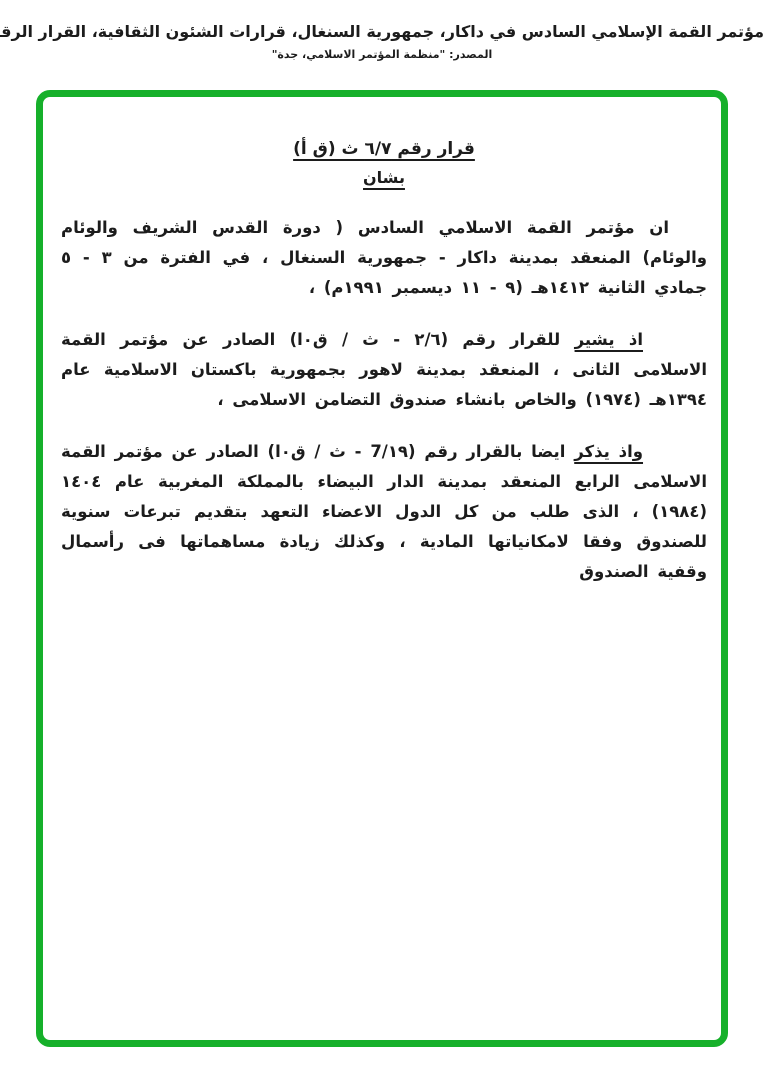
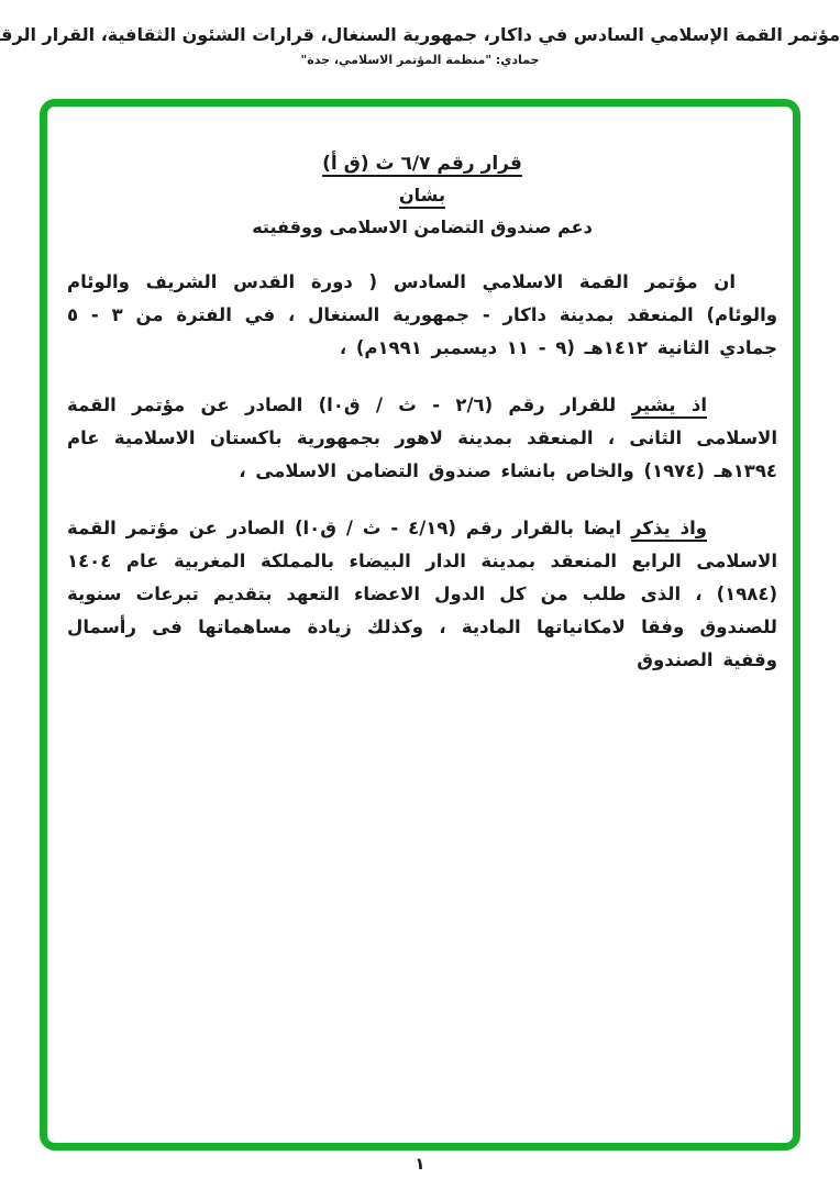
  مؤتمر القمة الإسلامي السادس في داكار، جمهورية السنغال، قرارات الشئون الثقافية، القرار الرق
- المصدر: "منظمة المؤتمر الاسلامي، جدة"
+ جمادي: "منظمة المؤتمر الاسلامي، جدة"
  قرار رقم ٦/٧ ث (ق أ)
  بشان
+ دعم صندوق التضامن الاسلامى ووقفيته
  ان مؤتمر القمة الاسلامي السادس ( دورة القدس الشريف والوئام والوئام) المنعقد بمدينة داكار - جمهورية السنغال ، في الفترة من ٣ - ٥ جمادي الثانية ١٤١٢هـ (٩ - ١١ ديسمبر ١٩٩١م) ،
  اذ يشير للقرار رقم (٢/٦ - ث / ق٠ا) الصادر عن مؤتمر القمة الاسلامى الثانى ، المنعقد بمدينة لاهور بجمهورية باكستان الاسلامية عام ١٣٩٤هـ (١٩٧٤) والخاص بانشاء صندوق التضامن الاسلامى ،
- واذ يذكر ايضا بالقرار رقم (7/١٩ - ث / ق٠ا) الصادر عن مؤتمر القمة الاسلامى الرابع المنعقد بمدينة الدار البيضاء بالمملكة المغربية عام ١٤٠٤ (١٩٨٤) ، الذى طلب من كل الدول الاعضاء التعهد بتقديم تبرعات سنوية للصندوق وفقا لامكانياتها المادية ، وكذلك زيادة مساهماتها فى رأسمال وقفية الصندوق
+ واذ يذكر ايضا بالقرار رقم (٤/١٩ - ث / ق٠ا) الصادر عن مؤتمر القمة الاسلامى الرابع المنعقد بمدينة الدار البيضاء بالمملكة المغربية عام ١٤٠٤ (١٩٨٤) ، الذى طلب من كل الدول الاعضاء التعهد بتقديم تبرعات سنوية للصندوق وفقا لامكانياتها المادية ، وكذلك زيادة مساهماتها فى رأسمال وقفية الصندوق
+ ١
